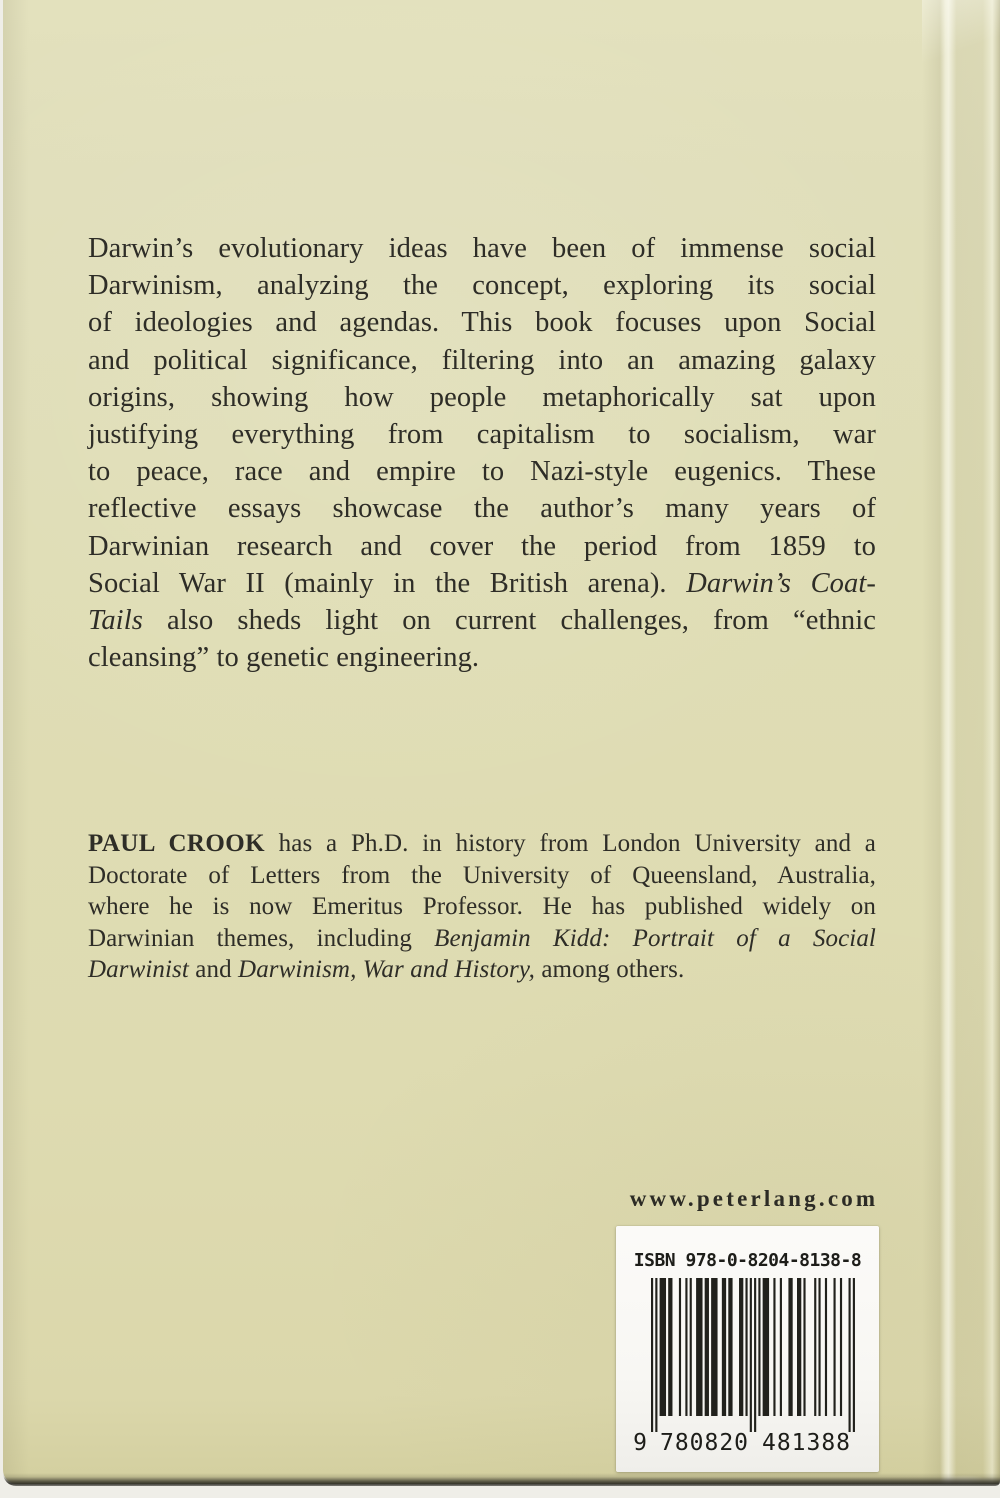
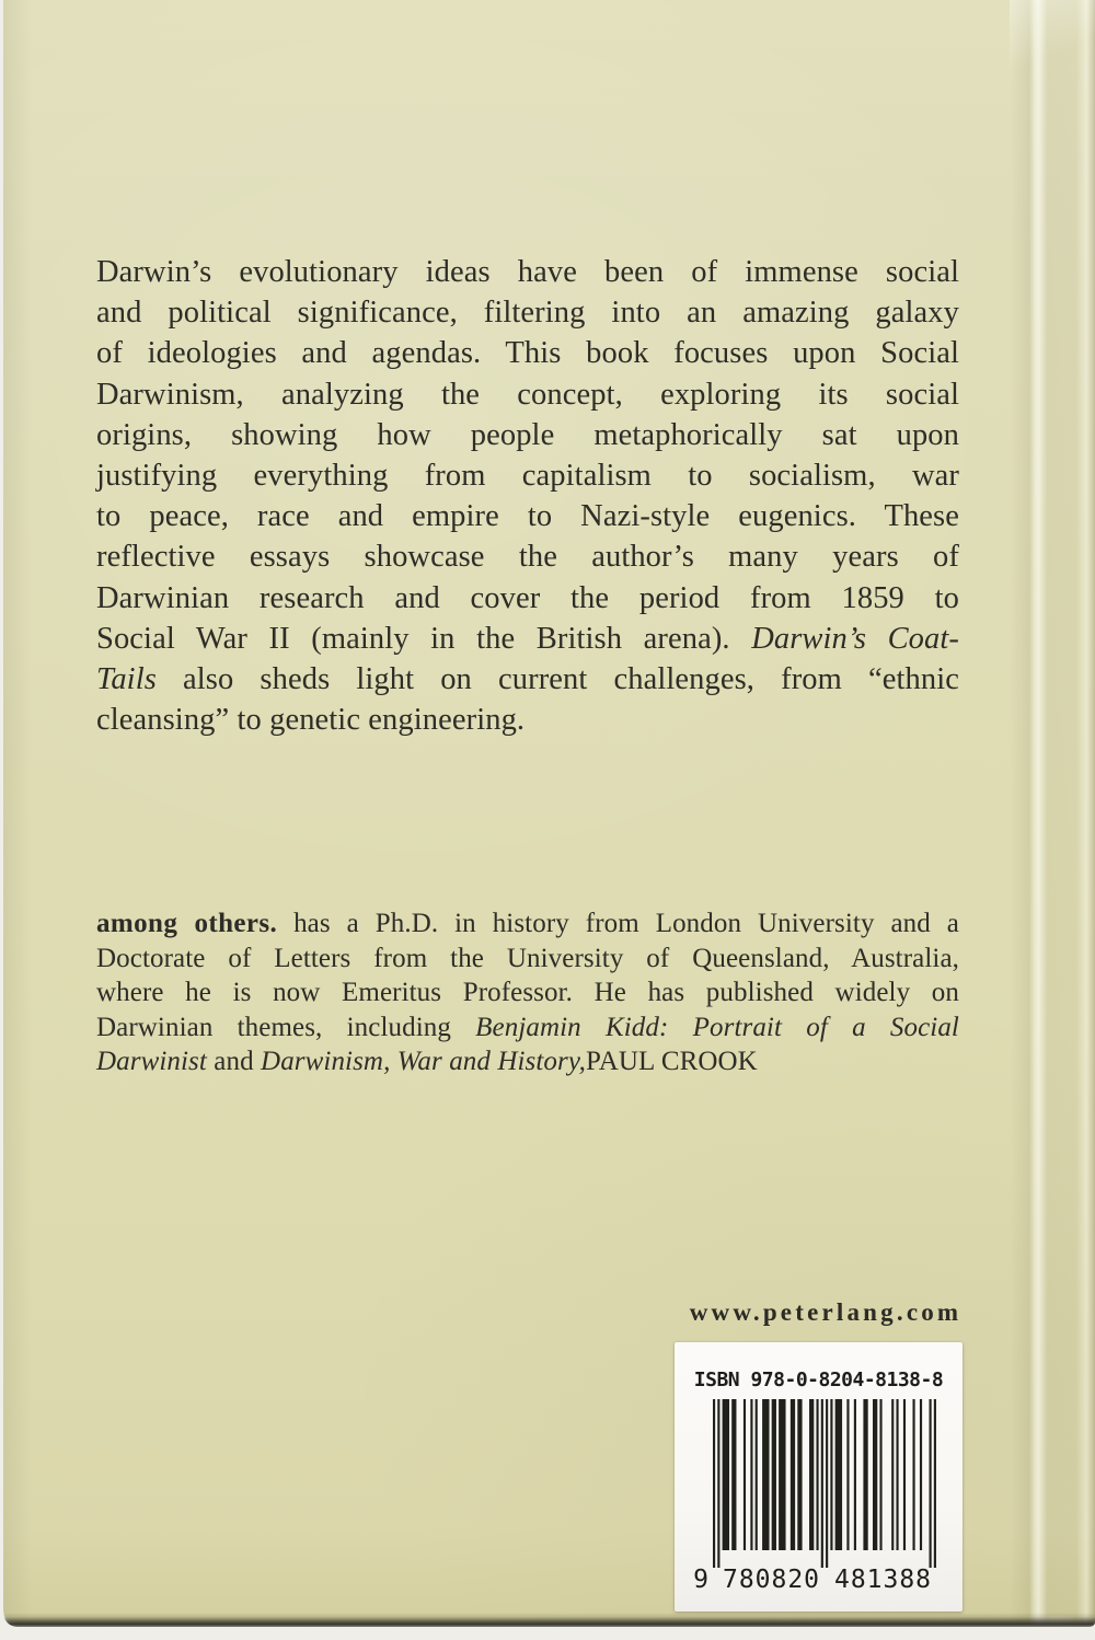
  Darwin’s evolutionary ideas have been of immense social
- Darwinism, analyzing the concept, exploring its social
+ and political significance, filtering into an amazing galaxy
  of ideologies and agendas. This book focuses upon Social
- and political significance, filtering into an amazing galaxy
+ Darwinism, analyzing the concept, exploring its social
  origins, showing how people metaphorically sat upon
  justifying everything from capitalism to socialism, war
  to peace, race and empire to Nazi-style eugenics. These
  reflective essays showcase the author’s many years of
  Darwinian research and cover the period from 1859 to
  Social War II (mainly in the British arena). Darwin’s Coat-
  Tails also sheds light on current challenges, from “ethnic
  cleansing” to genetic engineering.
- PAUL CROOK has a Ph.D. in history from London University and a
+ among others. has a Ph.D. in history from London University and a
  Doctorate of Letters from the University of Queensland, Australia,
  where he is now Emeritus Professor. He has published widely on
  Darwinian themes, including Benjamin Kidd: Portrait of a Social
- Darwinist and Darwinism, War and History, among others.
+ Darwinist and Darwinism, War and History,PAUL CROOK
  www.peterlang.com
  ISBN 978-0-8204-8138-8
  9
  780820
  481388
